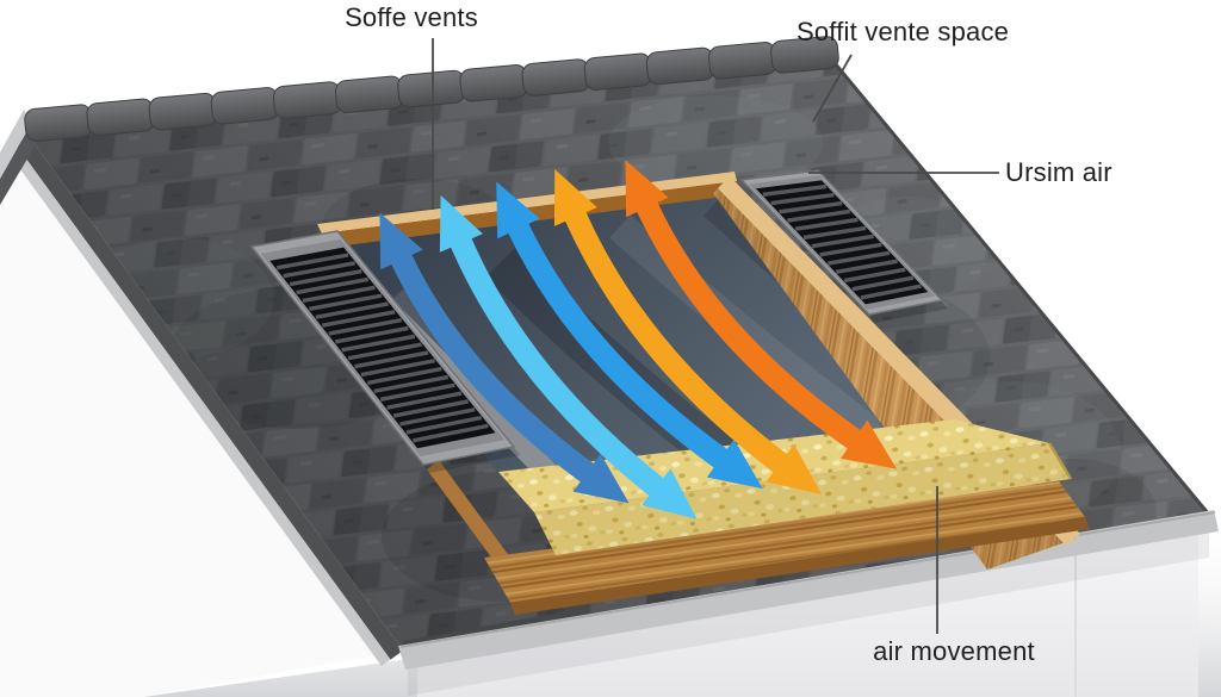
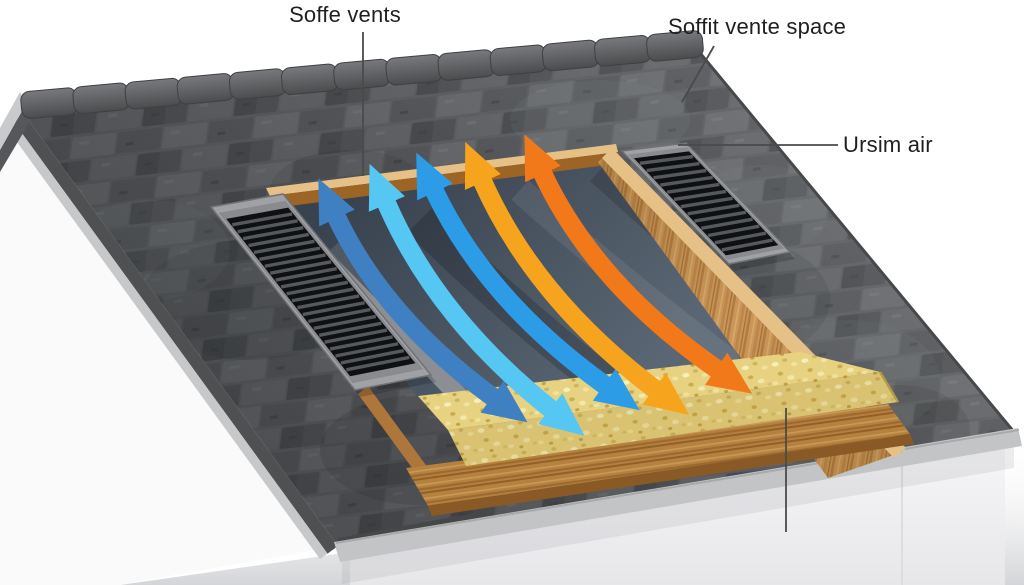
  Soffe vents
  Soffit vente space
  Ursim air
- air movement
